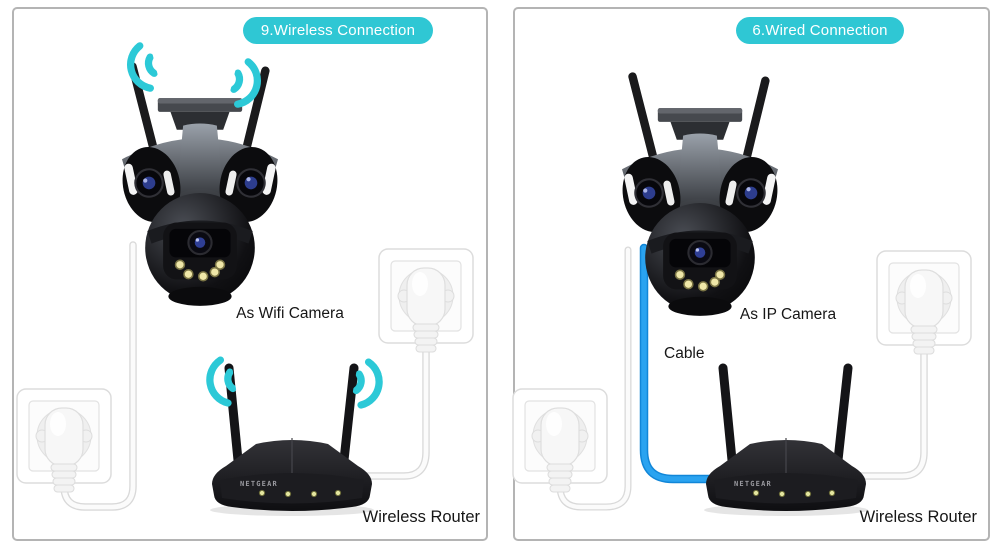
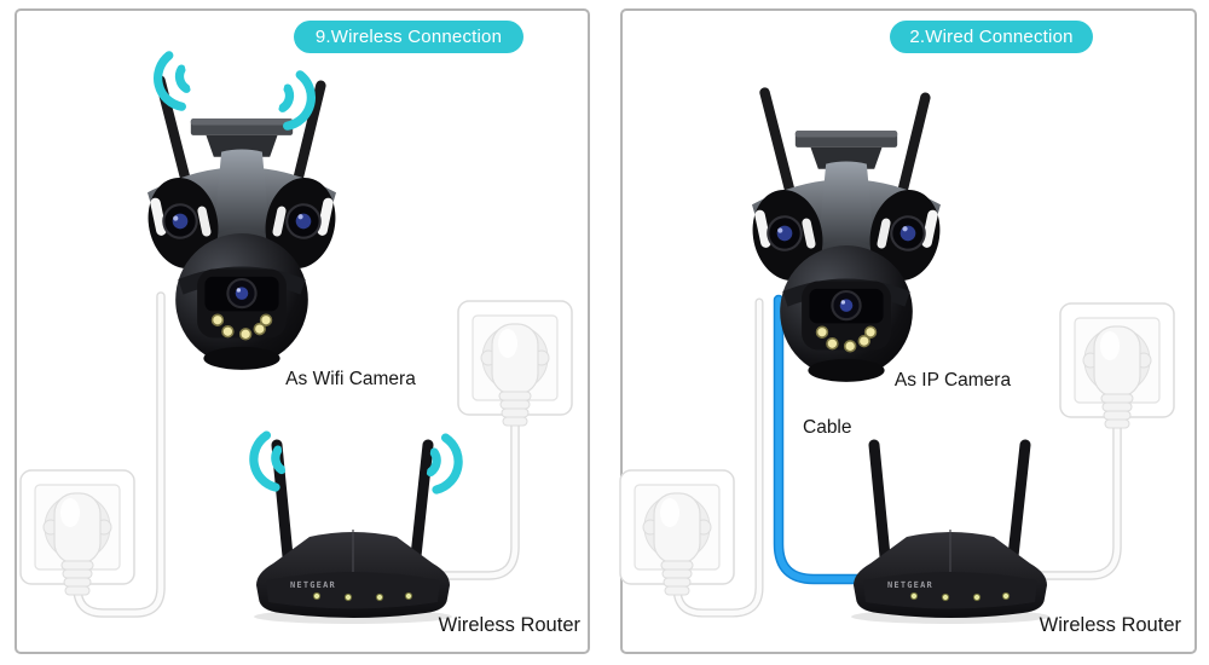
  NETGEAR
  NETGEAR
  9.Wireless Connection
- 6.Wired Connection
+ 2.Wired Connection
  As Wifi Camera
  As IP Camera
  Cable
  Wireless Router
  Wireless Router
